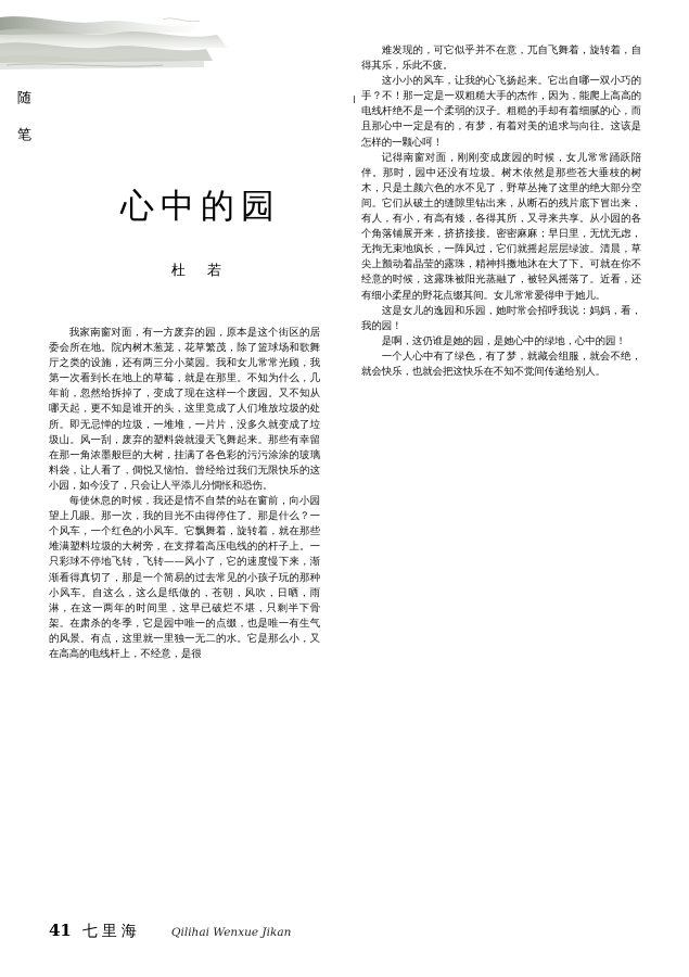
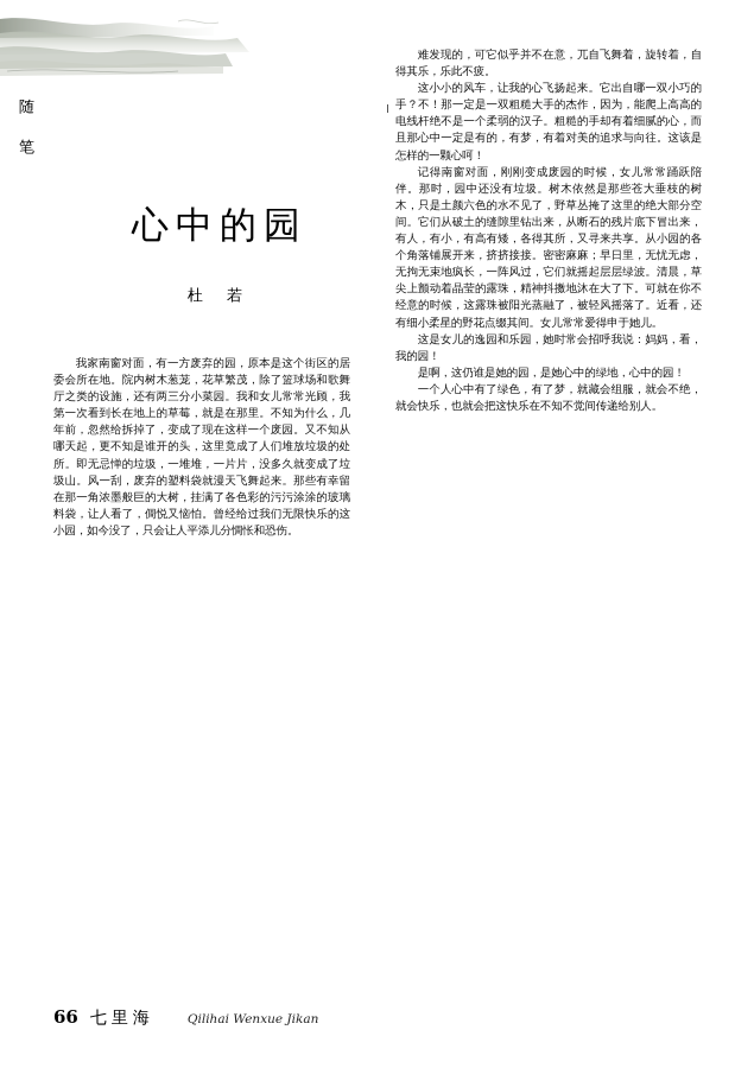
  随
  笔
  心中的园
  杜 若
  我家南窗对面，有一方废弃的园，原本是这个街区的居委会所在地。院内树木葱茏，花草繁茂，除了篮球场和歌舞厅之类的设施，还有两三分小菜园。我和女儿常常光顾，我第一次看到长在地上的草莓，就是在那里。不知为什么，几年前，忽然给拆掉了，变成了现在这样一个废园。又不知从哪天起，更不知是谁开的头，这里竟成了人们堆放垃圾的处所。即无忌惮的垃圾，一堆堆，一片片，没多久就变成了垃圾山。风一刮，废弃的塑料袋就漫天飞舞起来。那些有幸留在那一角浓墨般巨的大树，挂满了各色彩的污污涂涂的玻璃料袋，让人看了，倜悦又恼怕。曾经给过我们无限快乐的这小园，如今没了，只会让人平添儿分惆怅和恐伤。
- 每使休息的时候，我还是情不自禁的站在窗前，向小园望上几眼。那一次，我的目光不由得停住了。那是什么？一个风车，一个红色的小风车。它飘舞着，旋转着，就在那些堆满塑料垃圾的大树旁，在支撑着高压电线的的杆子上。一只彩球不停地飞转，飞转——风小了，它的速度慢下来，渐渐看得真切了，那是一个简易的过去常见的小孩子玩的那种小风车。自这么，这么是纸做的，苍朝，风吹，日晒，雨淋，在这一两年的时间里，这早已破烂不堪，只剩半下骨架。在肃杀的冬季，它是园中唯一的点缀，也是唯一有生气的风景。有点，这里就一里独一无二的水。它是那么小，又在高高的电线杆上，不经意，是很
  难发现的，可它似乎并不在意，兀自飞舞着，旋转着，自得其乐，乐此不疲。
  这小小的风车，让我的心飞扬起来。它出自哪一双小巧的手？不！那一定是一双粗糙大手的杰作，因为，能爬上高高的电线杆绝不是一个柔弱的汉子。粗糙的手却有着细腻的心，而且那心中一定是有的，有梦，有着对美的追求与向往。这该是怎样的一颗心呵！
  记得南窗对面，刚刚变成废园的时候，女儿常常踊跃陪伴。那时，园中还没有垃圾。树木依然是那些苍大垂枝的树木，只是土颜六色的水不见了，野草丛掩了这里的绝大部分空间。它们从破土的缝隙里钻出来，从断石的残片底下冒出来，有人，有小，有高有矮，各得其所，又寻来共享。从小园的各个角落铺展开来，挤挤接接。密密麻麻；早日里，无忧无虑，无拘无束地疯长，一阵风过，它们就摇起层层绿波。清晨，草尖上颤动着晶莹的露珠，精神抖擞地沐在大了下。可就在你不经意的时候，这露珠被阳光蒸融了，被轻风摇落了。近看，还有细小柔星的野花点缀其间。女儿常常爱得申于她儿。
  这是女儿的逸园和乐园，她时常会招呼我说：妈妈，看，我的园！
  是啊，这仍谁是她的园，是她心中的绿地，心中的园！
  一个人心中有了绿色，有了梦，就藏会组服，就会不绝，就会快乐，也就会把这快乐在不知不觉间传递给别人。
- 41
+ 66
  七里海
  Qilihai Wenxue Jikan
